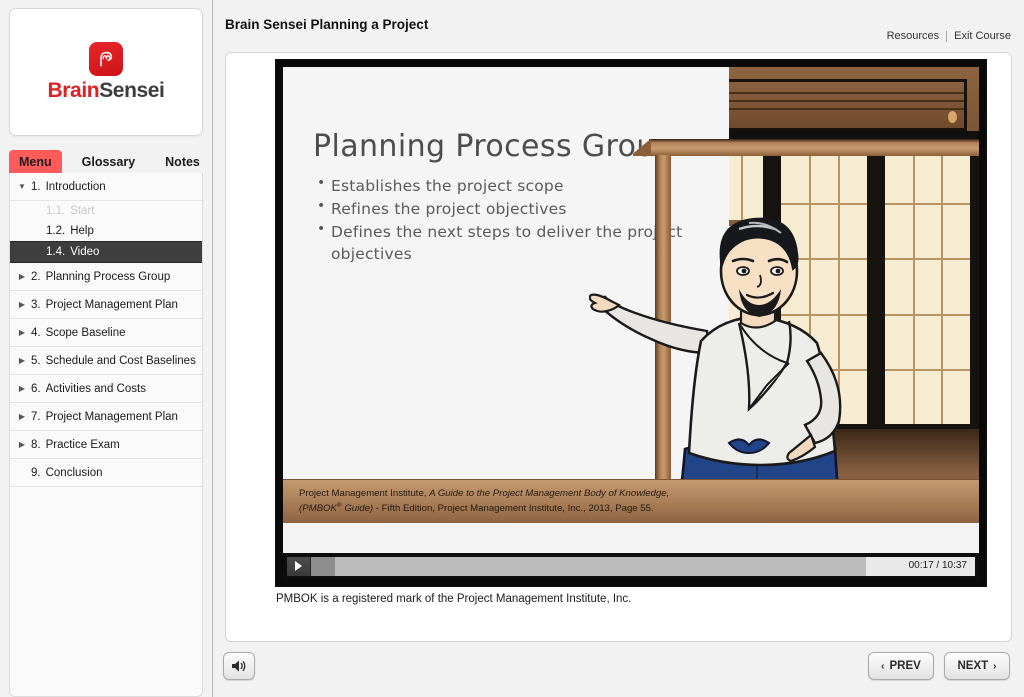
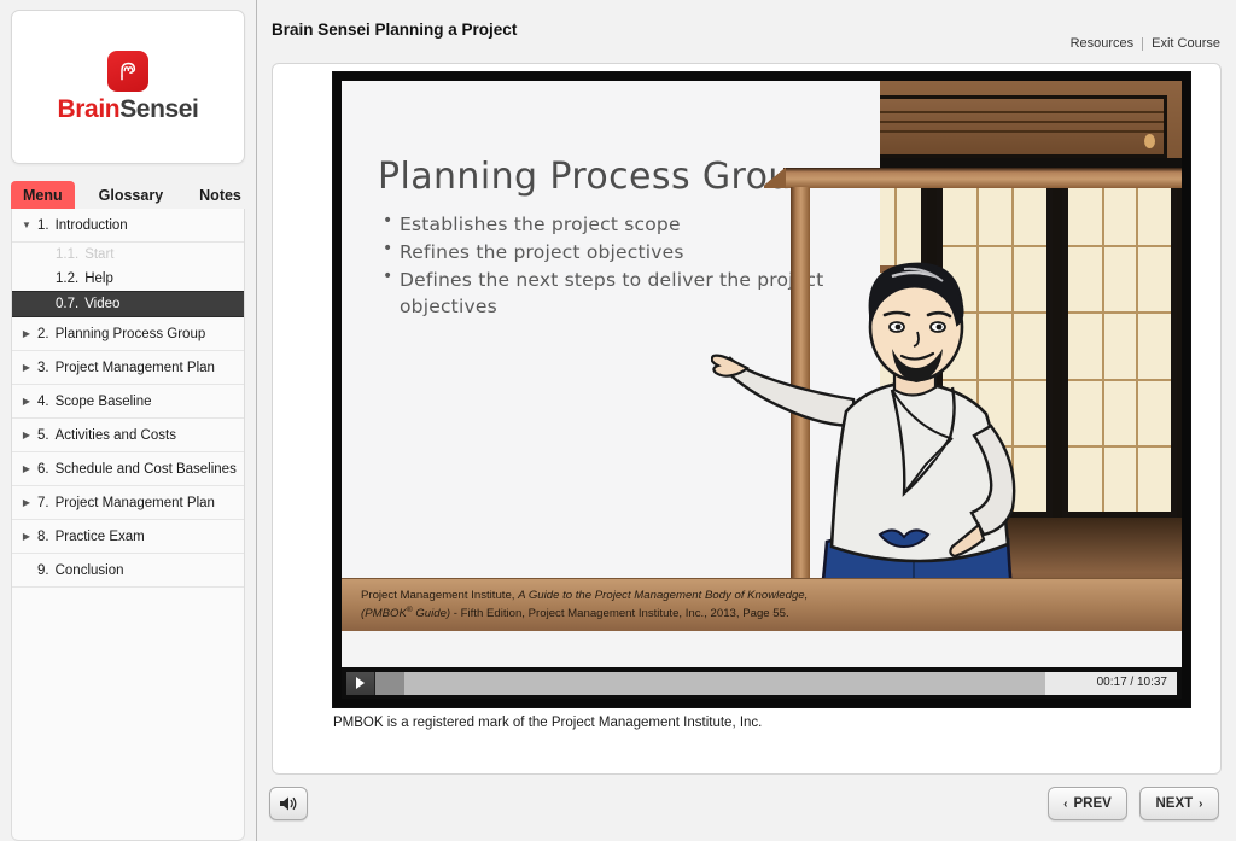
  BrainSensei
  Menu
  Glossary
  Notes
  ▼
  1.
  Introduction
  1.1.
  Start
  1.2.
  Help
- 1.4.
+ 0.7.
  Video
  ▶
  2.
  Planning Process Group
  ▶
  3.
  Project Management Plan
  ▶
  4.
  Scope Baseline
  ▶
  5.
- Schedule and Cost Baselines
+ Activities and Costs
  ▶
  6.
- Activities and Costs
+ Schedule and Cost Baselines
  ▶
  7.
  Project Management Plan
  ▶
  8.
  Practice Exam
  9.
  Conclusion
  Brain Sensei Planning a Project
  Resources
  Exit Course
  Planning Process Gro
  Establishes the project scope
  Refines the project objectives
  Defines the next steps to deliver the proct objectives
  Project Management Institute, A Guide to the Project Management Body of Knowledge,
  (PMBOK Guide) - Fifth Edition, Project Management Institute, Inc., 2013, Page 55.
  00:17 / 10:37
  PMBOK is a registered mark of the Project Management Institute, Inc.
  ‹
  PREV
  NEXT
  ›
